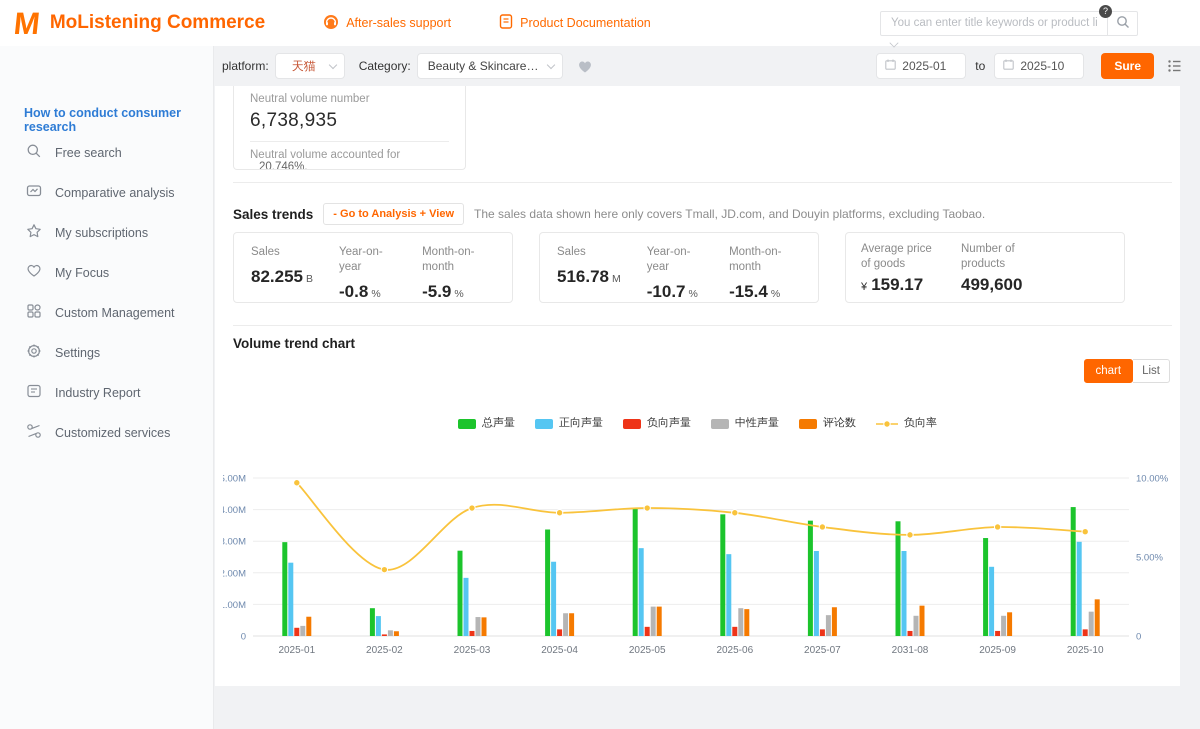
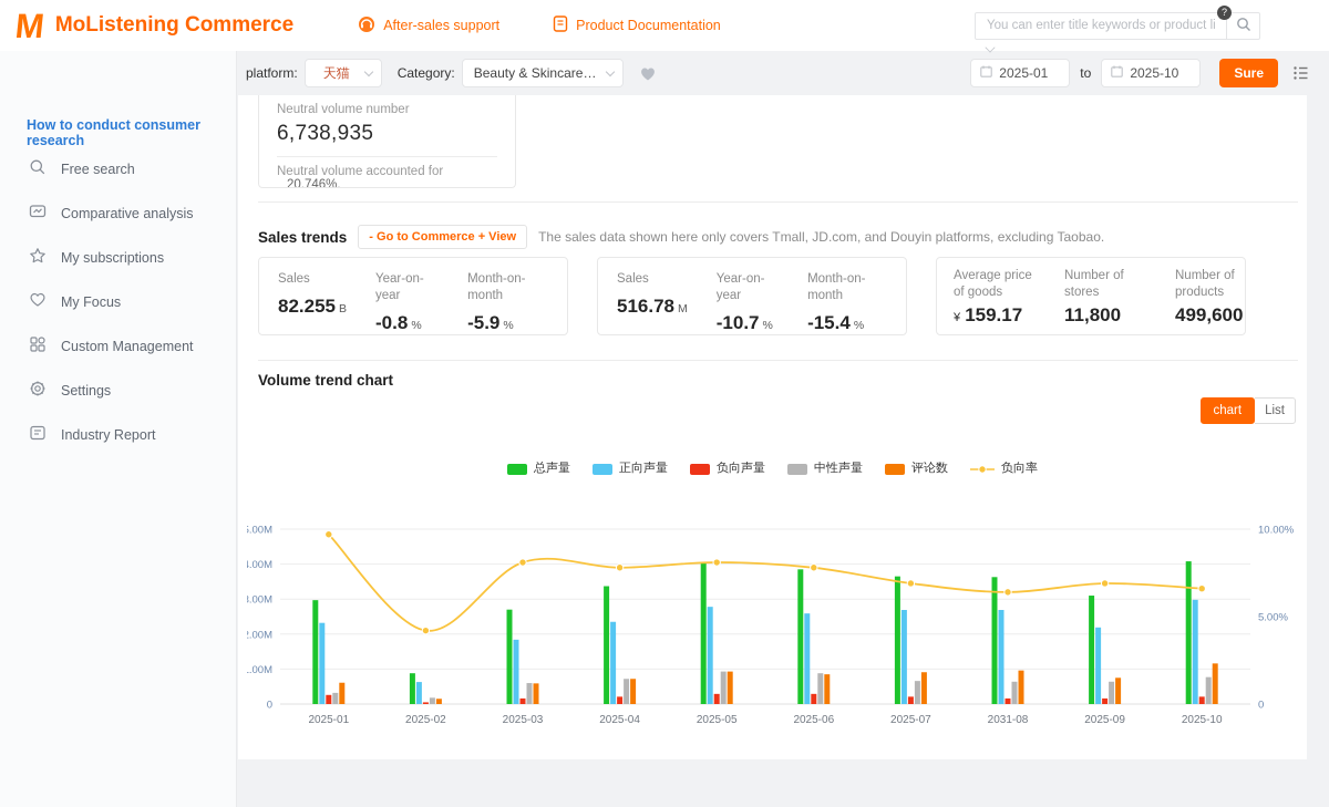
  MoListening Commerce
  After-sales support
  Product Documentation
  You can enter title keywords or product li
  ?
  How to conduct consumer research
  Free search
  Comparative analysis
  My subscriptions
  My Focus
  Custom Management
  Settings
  Industry Report
- Customized services
  platform:
  天猫
  Category:
  Beauty & Skincare/B
  2025-01
  to
  2025-10
  Sure
  Neutral volume number
  6,738,935
  Neutral volume accounted for 20.746%.
  Sales trends
- - Go to Analysis + View
+ - Go to Commerce + View
  The sales data shown here only covers Tmall, JD.com, and Douyin platforms, excluding Taobao.
  Sales
  82.255 B
  Year-on-year
  -0.8 %
  Month-on-month
  -5.9 %
  Sales
  516.78 M
  Year-on-year
  -10.7 %
  Month-on-month
  -15.4 %
  Average price of goods
  ¥ 159.17
+ Number of stores
+ 11,800
  Number of products
  499,600
  Volume trend chart
  chart
  List
  总声量
  正向声量
  负向声量
  中性声量
  评论数
  负向率
  5.00M
  4.00M
  3.00M
  2.00M
  1.00M
  0
  10.00%
  5.00%
  0
  2025-01
  2025-02
  2025-03
  2025-04
  2025-05
  2025-06
  2025-07
  2031-08
  2025-09
  2025-10
